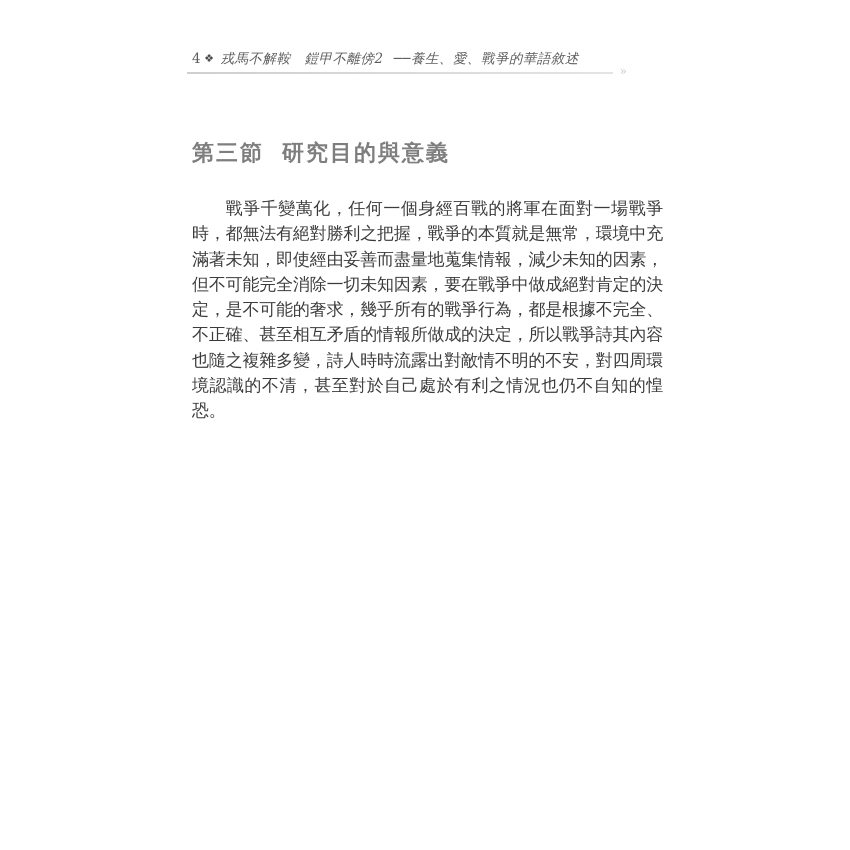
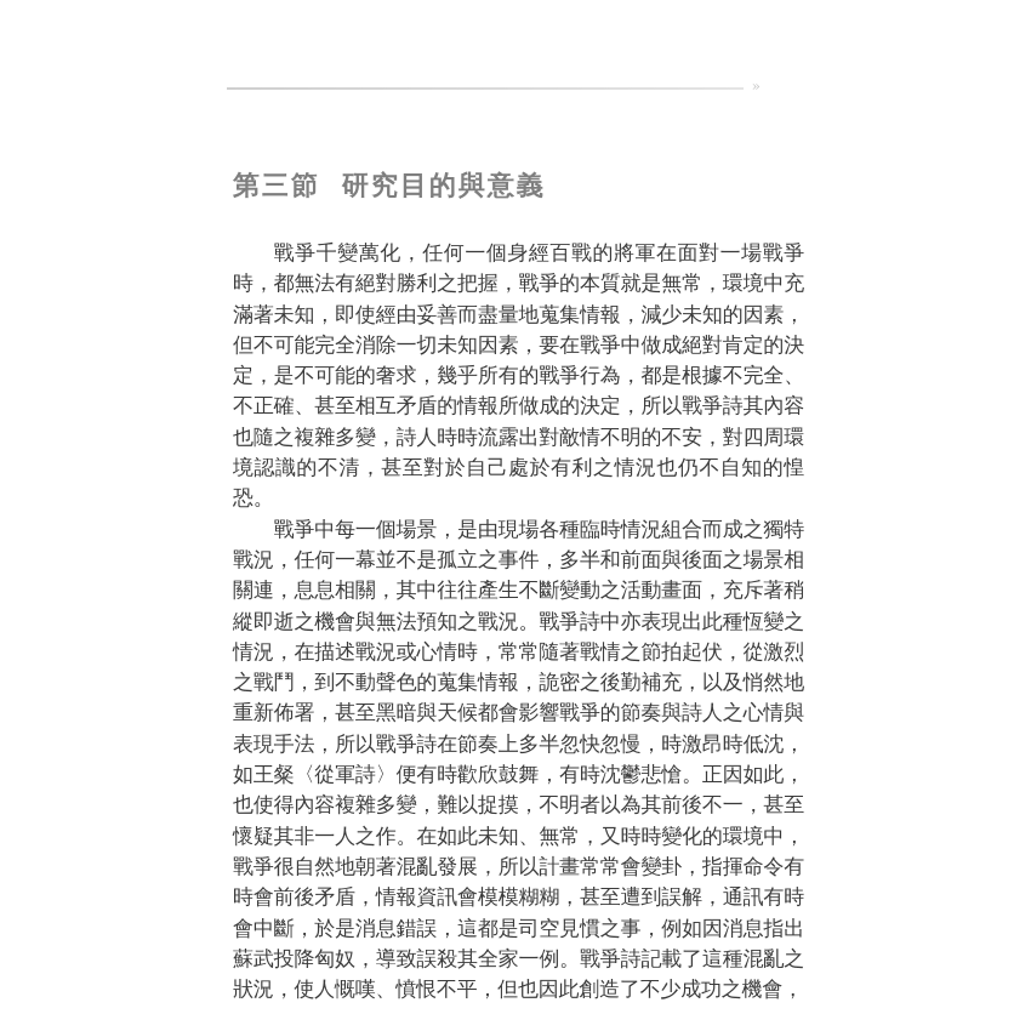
- 4 ❖ 戎馬不解鞍 鎧甲不離傍2 ──養生、愛、戰爭的華語敘述
  »
  第三節 研究目的與意義
  戰爭千變萬化，任何一個身經百戰的將軍在面對一場戰爭時，都無法有絕對勝利之把握，戰爭的本質就是無常，環境中充滿著未知，即使經由妥善而盡量地蒐集情報，減少未知的因素，但不可能完全消除一切未知因素，要在戰爭中做成絕對肯定的決定，是不可能的奢求，幾乎所有的戰爭行為，都是根據不完全、不正確、甚至相互矛盾的情報所做成的決定，所以戰爭詩其內容也隨之複雜多變，詩人時時流露出對敵情不明的不安，對四周環境認識的不清，甚至對於自己處於有利之情況也仍不自知的惶恐。
+ 戰爭中每一個場景，是由現場各種臨時情況組合而成之獨特戰況，任何一幕並不是孤立之事件，多半和前面與後面之場景相關連，息息相關，其中往往產生不斷變動之活動畫面，充斥著稍縱即逝之機會與無法預知之戰況。戰爭詩中亦表現出此種恆變之情況，在描述戰況或心情時，常常隨著戰情之節拍起伏，從激烈之戰鬥，到不動聲色的蒐集情報，詭密之後勤補充，以及悄然地重新佈署，甚至黑暗與天候都會影響戰爭的節奏與詩人之心情與表現手法，所以戰爭詩在節奏上多半忽快忽慢，時激昂時低沈，如王粲〈從軍詩〉便有時歡欣鼓舞，有時沈鬱悲愴。正因如此，也使得內容複雜多變，難以捉摸，不明者以為其前後不一，甚至懷疑其非一人之作。在如此未知、無常，又時時變化的環境中，戰爭很自然地朝著混亂發展，所以計畫常常會變卦，指揮命令有時會前後矛盾，情報資訊會模模糊糊，甚至遭到誤解，通訊有時會中斷，於是消息錯誤，這都是司空見慣之事，例如因消息指出蘇武投降匈奴，導致誤殺其全家一例。戰爭詩記載了這種混亂之狀況，使人慨嘆、憤恨不平，但也因此創造了不少成功之機會，
